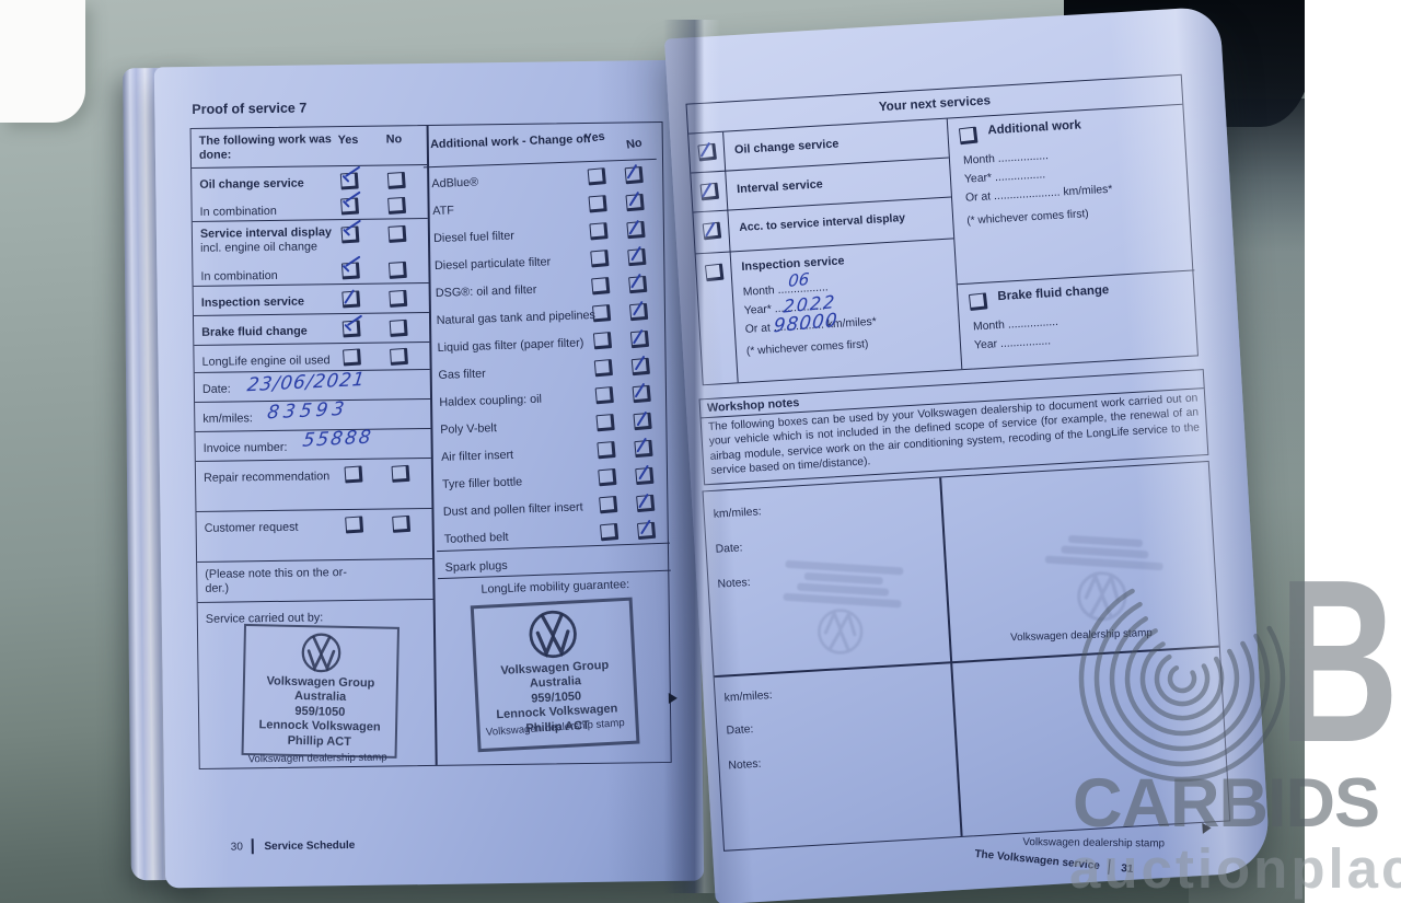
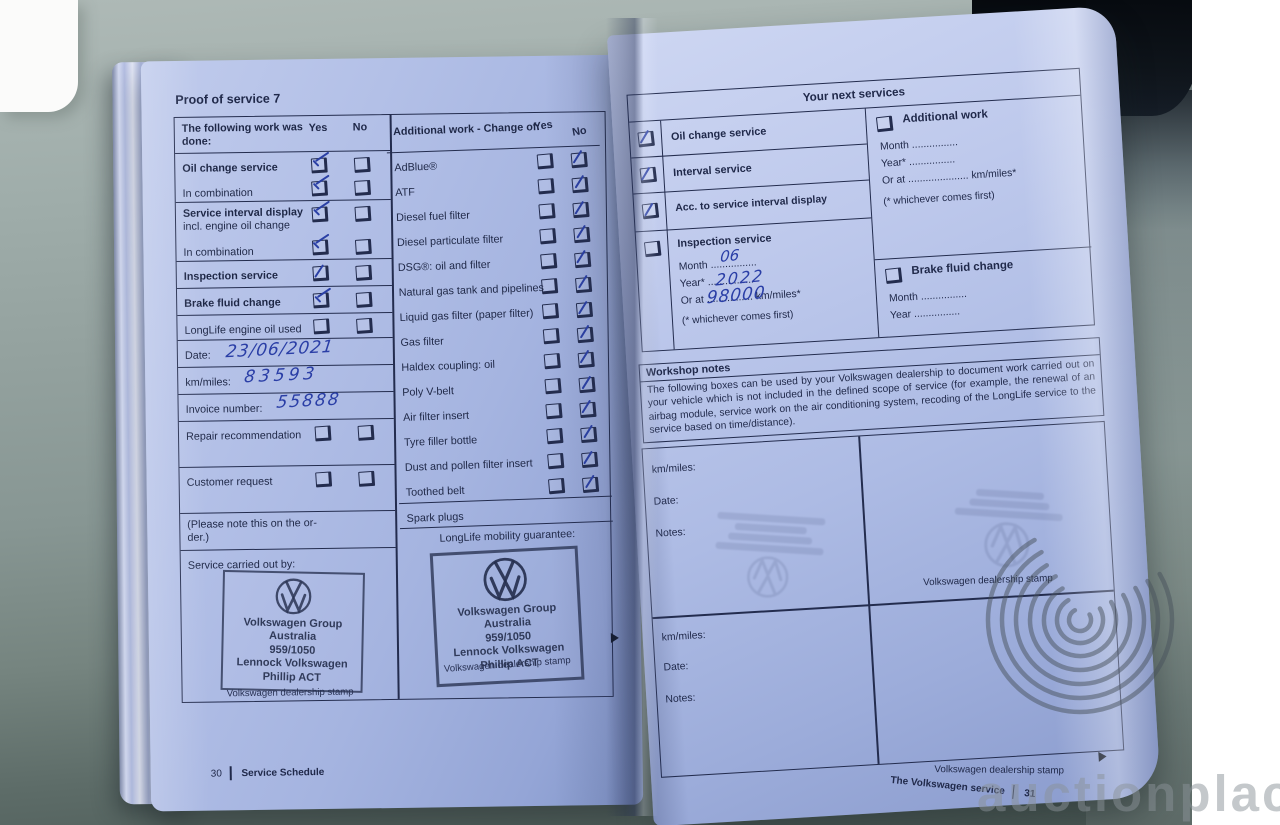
- B
- CARBIDS
  auctionplac
